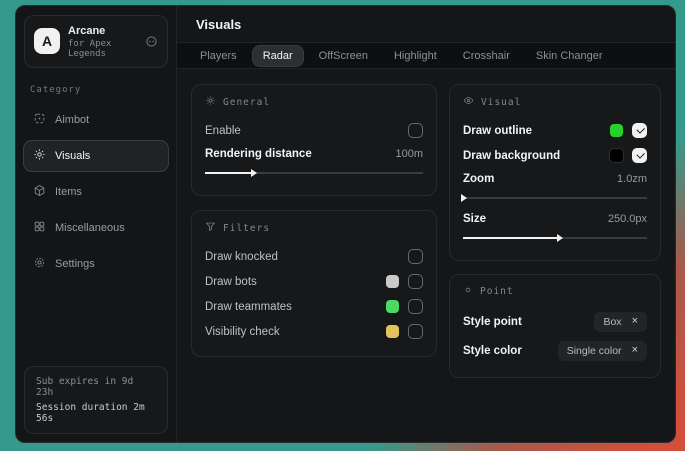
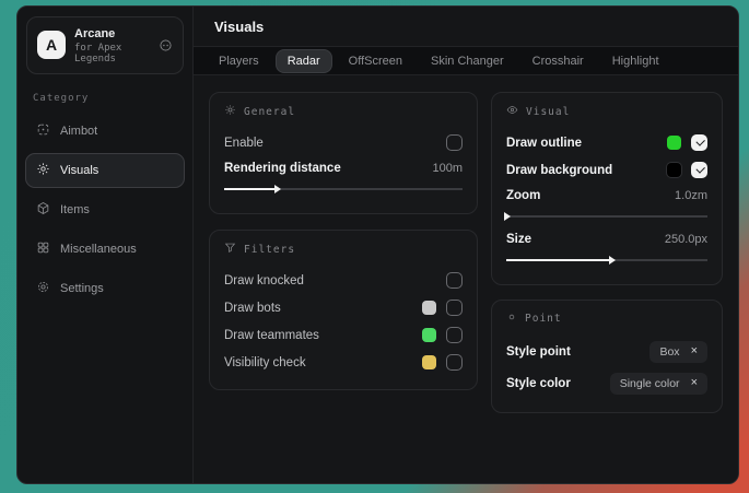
  A
  Arcane
  for Apex Legends
  Category
  Aimbot
  Visuals
  Items
  Miscellaneous
  Settings
- Sub expires in 9d 23h
- Session duration 2m 56s
  Visuals
  Players
  Radar
  OffScreen
- Highlight
+ Skin Changer
  Crosshair
- Skin Changer
+ Highlight
  General
  Enable
  Rendering distance
  100m
  Filters
  Draw knocked
  Draw bots
  Draw teammates
  Visibility check
  Visual
  Draw outline
  Draw background
  Zoom
  1.0zm
  Size
  250.0px
  Point
  Style point
  Box
  ×
  Style color
  Single color
  ×
